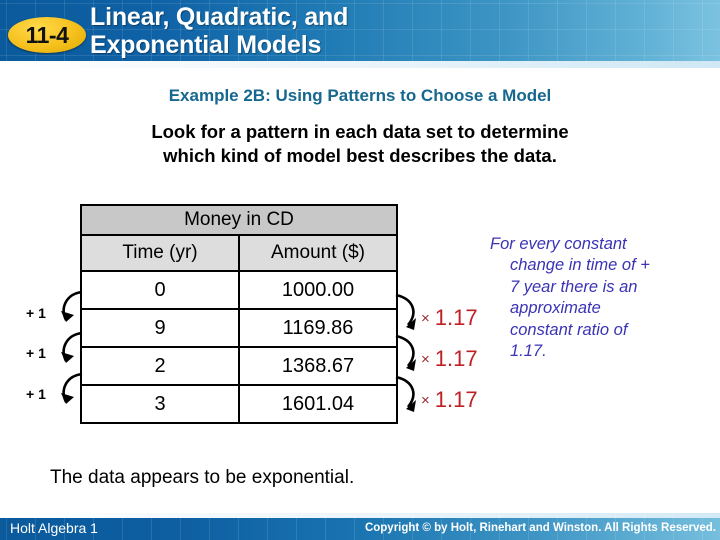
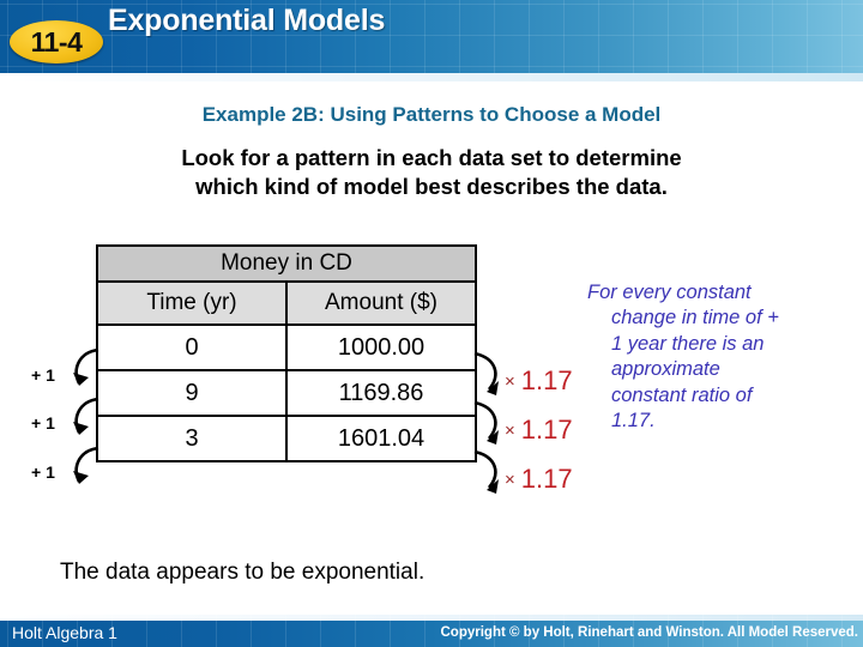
  11-4
- Linear, Quadratic, and
  Exponential Models
  Example 2B: Using Patterns to Choose a Model
  Look for a pattern in each data set to determine
  which kind of model best describes the data.
  Money in CD
  Time (yr)	Amount ($)
  0	1000.00
  9	1169.86
- 2	1368.67
  3	1601.04
  + 1
  + 1
  + 1
  ×
  1.17
  ×
  1.17
  ×
  1.17
  For every constant
  change in time of +
- 7 year there is an
+ 1 year there is an
  approximate
  constant ratio of
  1.17.
  The data appears to be exponential.
  Holt Algebra 1
- Copyright © by Holt, Rinehart and Winston. All Rights Reserved.
+ Copyright © by Holt, Rinehart and Winston. All Model Reserved.
